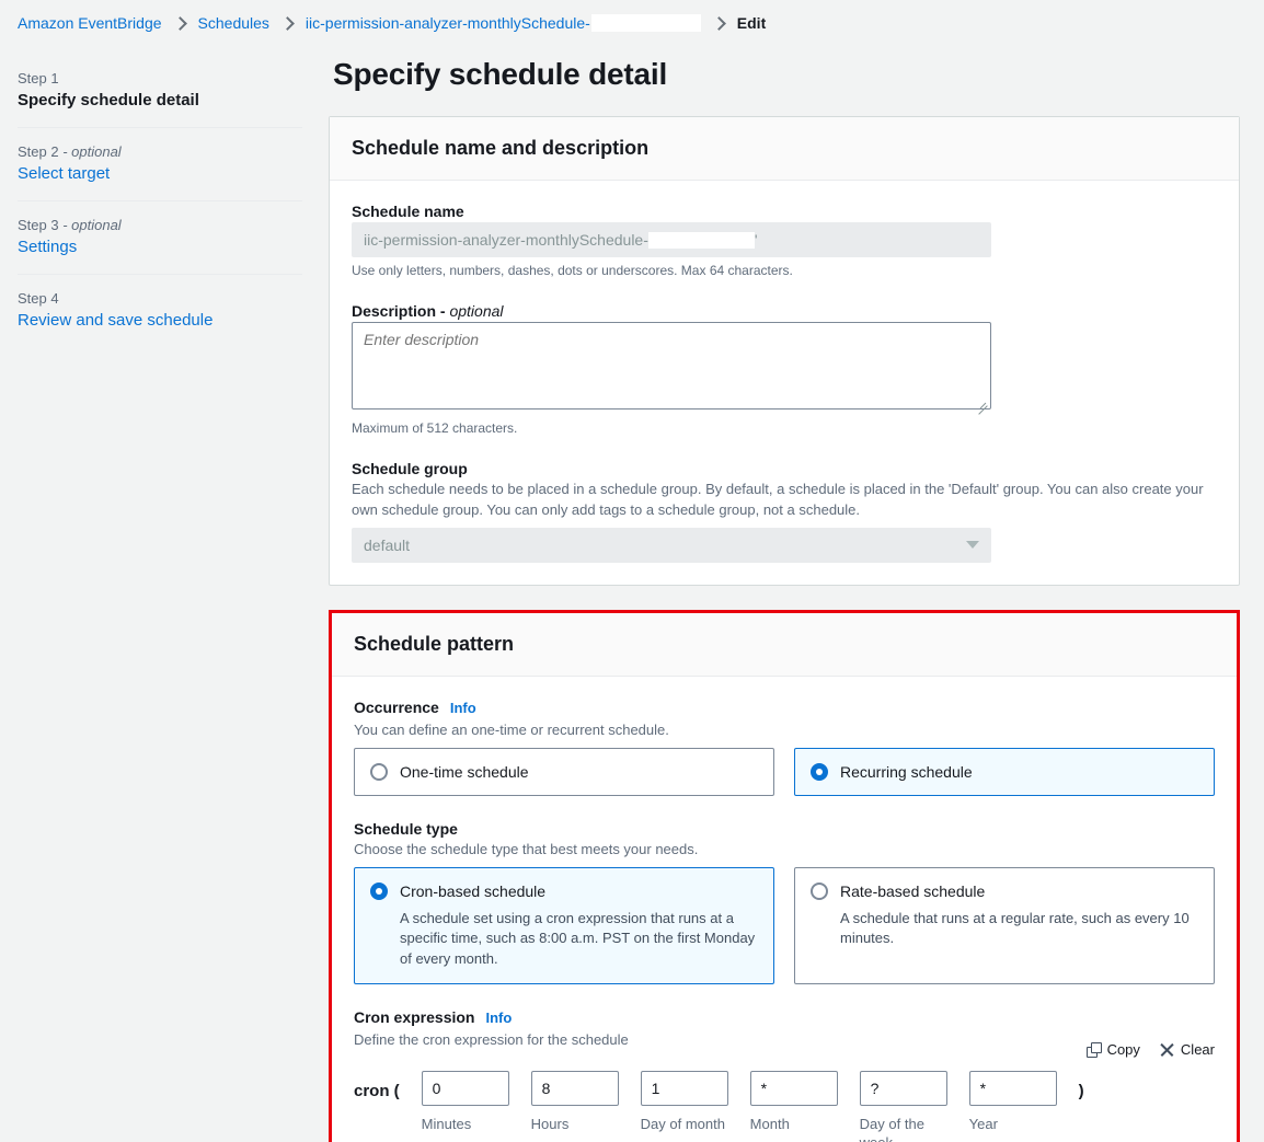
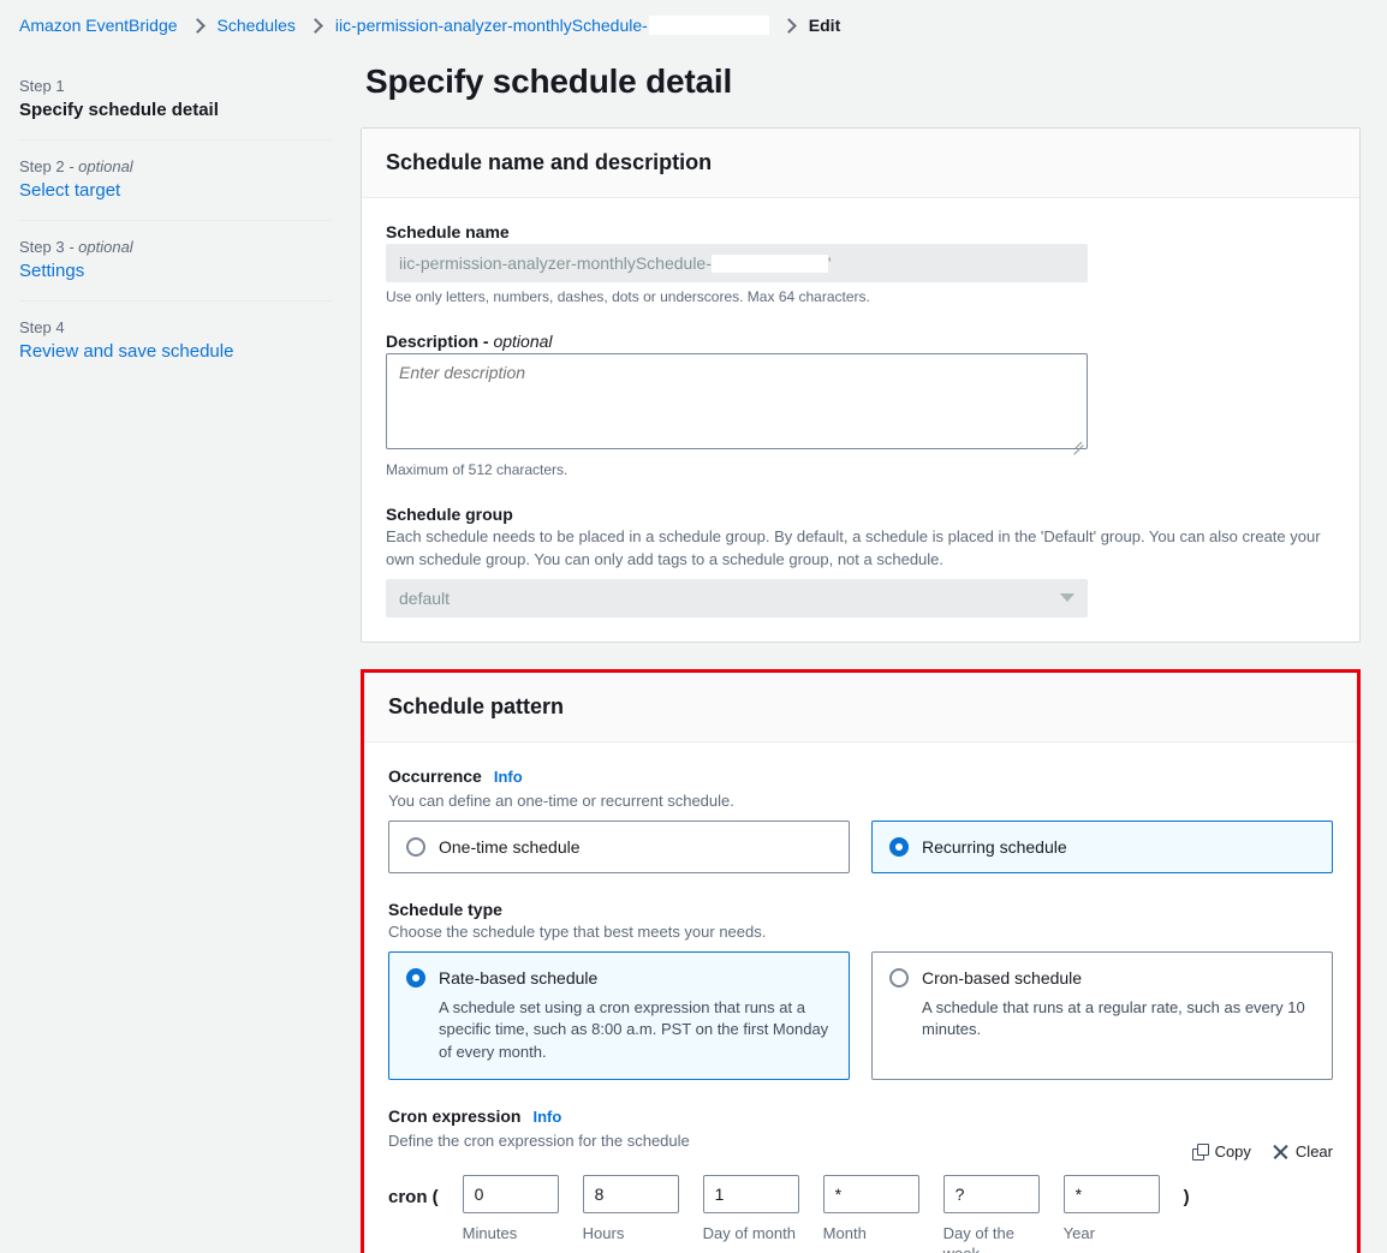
  Amazon EventBridge
  Schedules
  iic-permission-analyzer-monthlySchedule-
  Edit
  Step 1
  Specify schedule detail
  Step 2 - optional
  Select target
  Step 3 - optional
  Settings
  Step 4
  Review and save schedule
  Specify schedule detail
  Schedule name and description
  Schedule name
  iic-permission-analyzer-monthlySchedule-
  '
  Use only letters, numbers, dashes, dots or underscores. Max 64 characters.
  Description - optional
  Enter description
  Maximum of 512 characters.
  Schedule group
  Each schedule needs to be placed in a schedule group. By default, a schedule is placed in the 'Default' group. You can also create your own schedule group. You can only add tags to a schedule group, not a schedule.
  default
  Schedule pattern
  Occurrence
  Info
  You can define an one-time or recurrent schedule.
  One-time schedule
  Recurring schedule
  Schedule type
  Choose the schedule type that best meets your needs.
- Cron-based schedule
+ Rate-based schedule
  A schedule set using a cron expression that runs at a specific time, such as 8:00 a.m. PST on the first Monday of every month.
- Rate-based schedule
+ Cron-based schedule
  A schedule that runs at a regular rate, such as every 10 minutes.
  Cron expression
  Info
  Define the cron expression for the schedule
  Copy
  Clear
  cron (
  0
  Minutes
  8
  Hours
  1
  Day of month
  *
  Month
  ?
  *
  Year
  )
